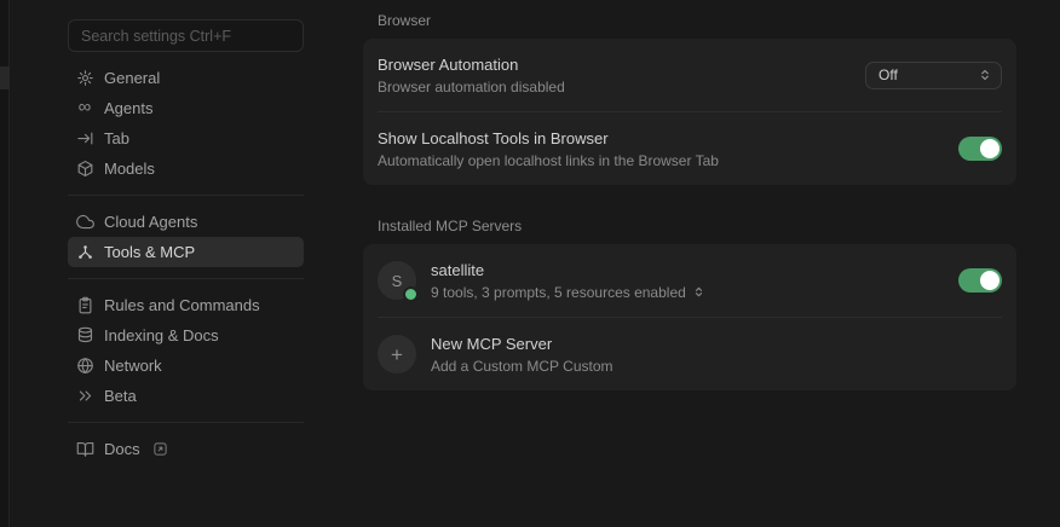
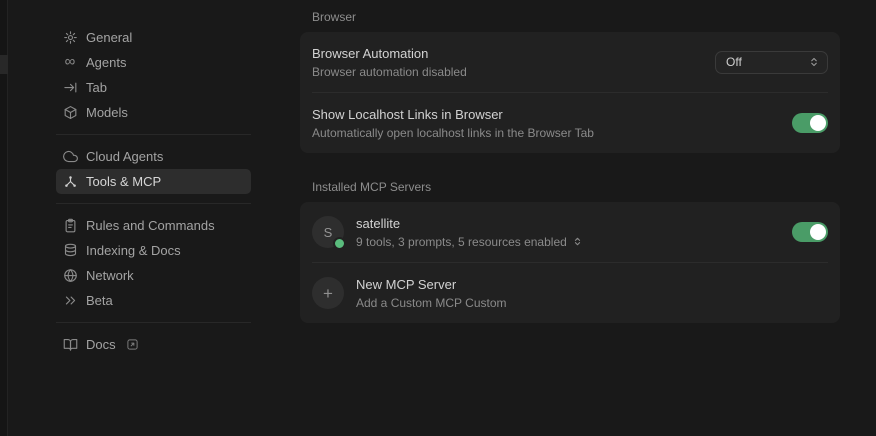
- Search settings Ctrl+F
  General
  ∞
  Agents
  Tab
  Models
  Cloud Agents
  Tools & MCP
  Rules and Commands
  Indexing & Docs
  Network
  Beta
  Docs
  Browser
  Browser Automation
  Browser automation disabled
  Off
- Show Localhost Tools in Browser
+ Show Localhost Links in Browser
  Automatically open localhost links in the Browser Tab
  Installed MCP Servers
  S
  satellite
  9 tools, 3 prompts, 5 resources enabled
  +
  New MCP Server
  Add a Custom MCP Custom
